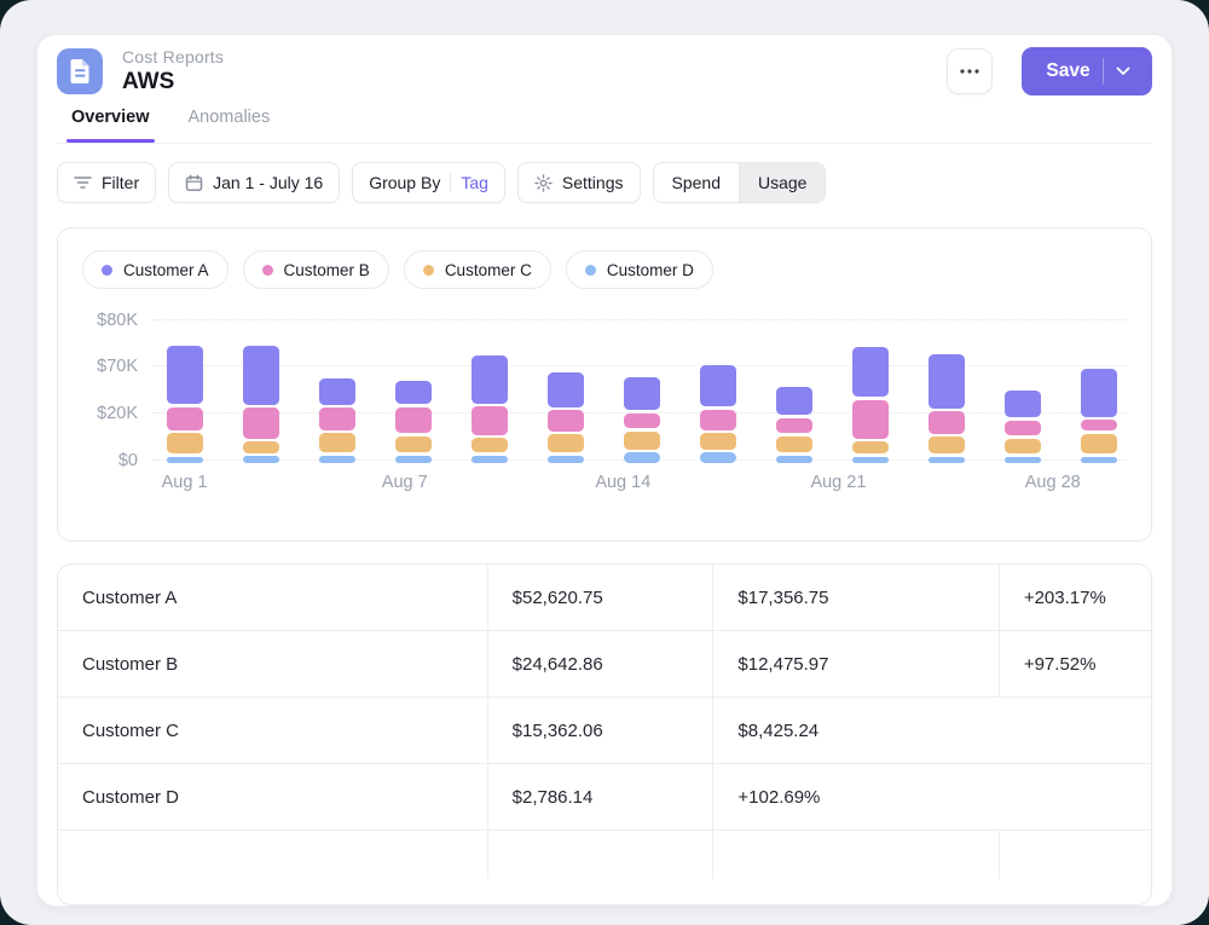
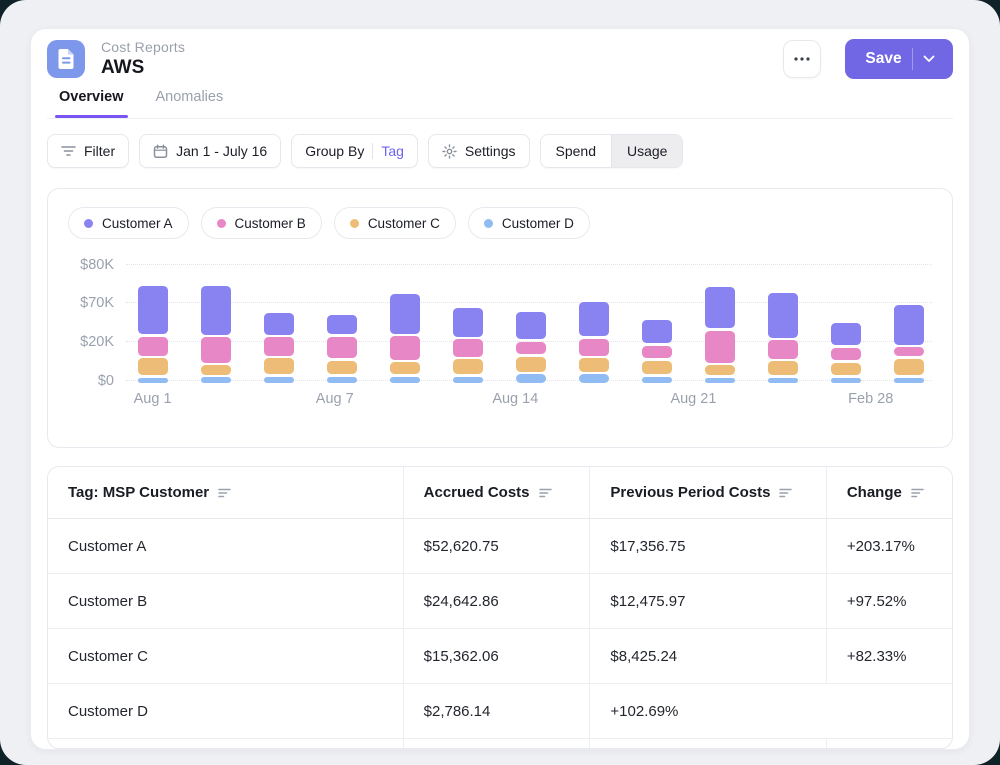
  Cost Reports
  AWS
  Save
  Overview
  Anomalies
  Filter
  Jan 1 - July 16
  Group By
  Tag
  Settings
  Spend
  Usage
  Customer A
  Customer B
  Customer C
  Customer D
  $0
  $20K
  $70K
  $80K
  Aug 1
  Aug 7
  Aug 14
  Aug 21
- Aug 28
+ Feb 28
+ Tag: MSP Customer
+ Accrued Costs
+ Previous Period Costs
+ Change
  Customer A
  $52,620.75
  $17,356.75
  +203.17%
  Customer B
  $24,642.86
  $12,475.97
  +97.52%
  Customer C
  $15,362.06
  $8,425.24
+ +82.33%
  Customer D
  $2,786.14
  +102.69%
